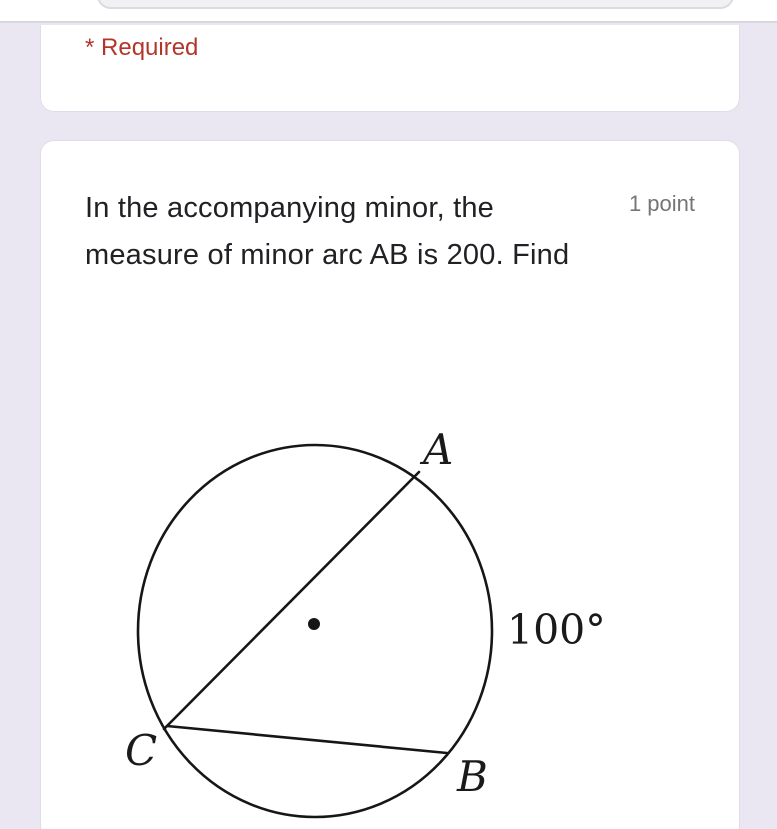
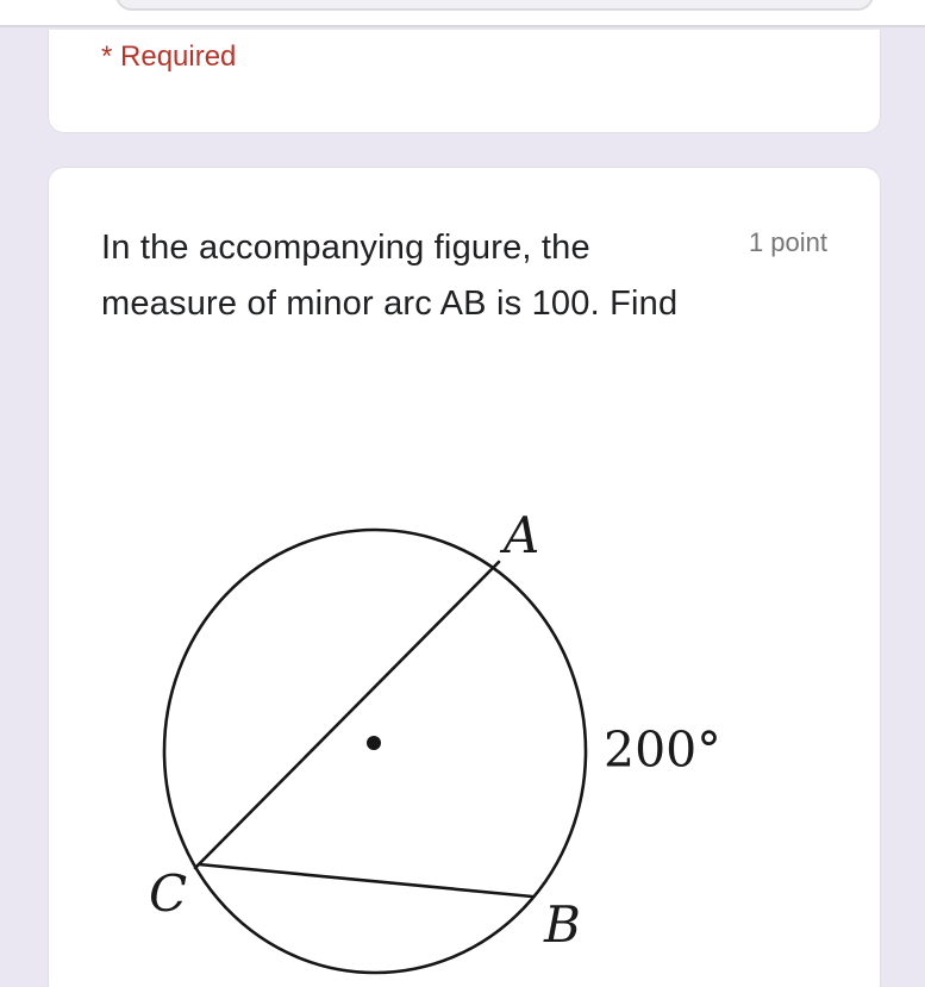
  * Required
- In the accompanying minor, the
+ In the accompanying figure, the
- measure of minor arc AB is 200. Find
+ measure of minor arc AB is 100. Find
  1 point
  A
  B
  C
- 100°
+ 200°
